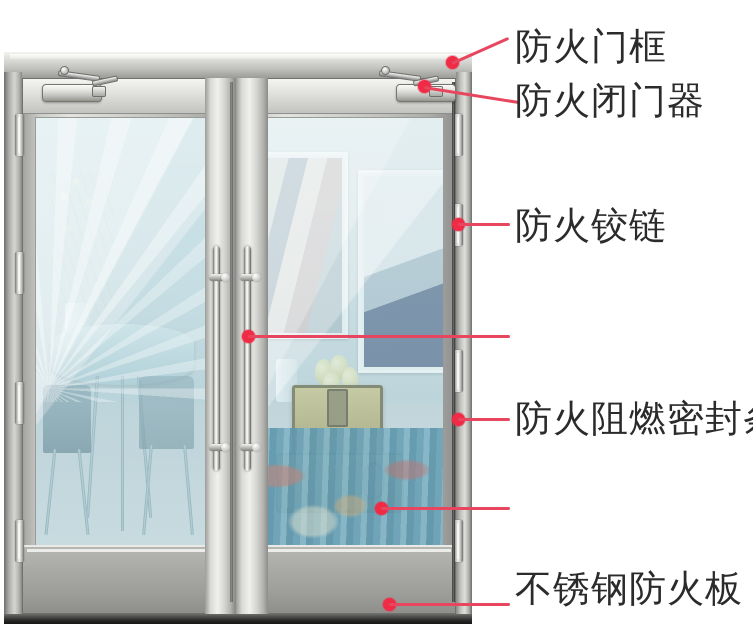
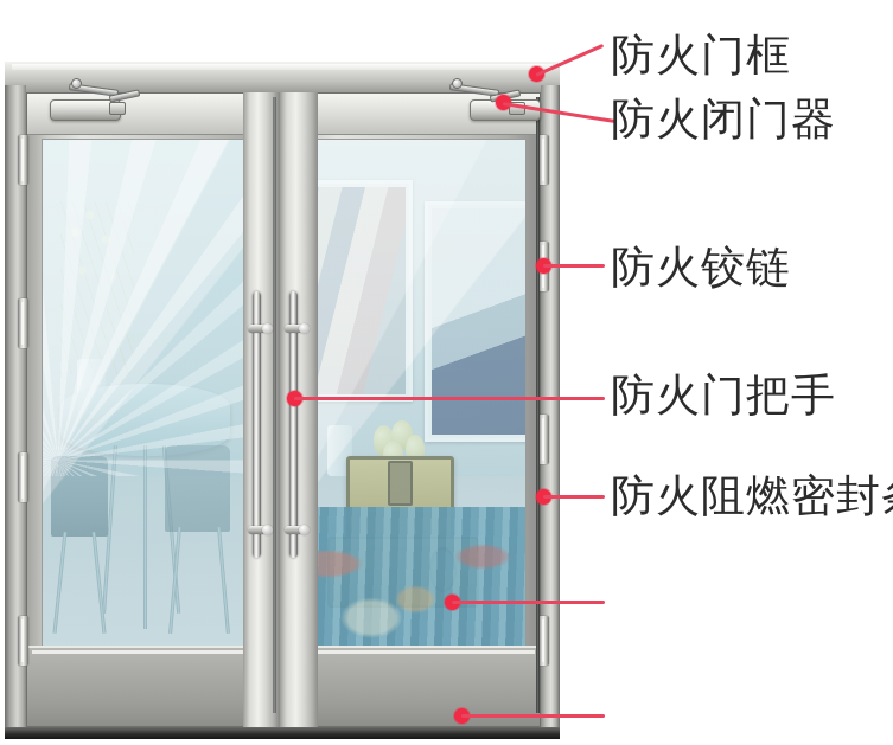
  防火门框
  防火闭门器
  防火铰链
+ 防火门把手
  防火阻燃密封
- 不锈钢防火板
